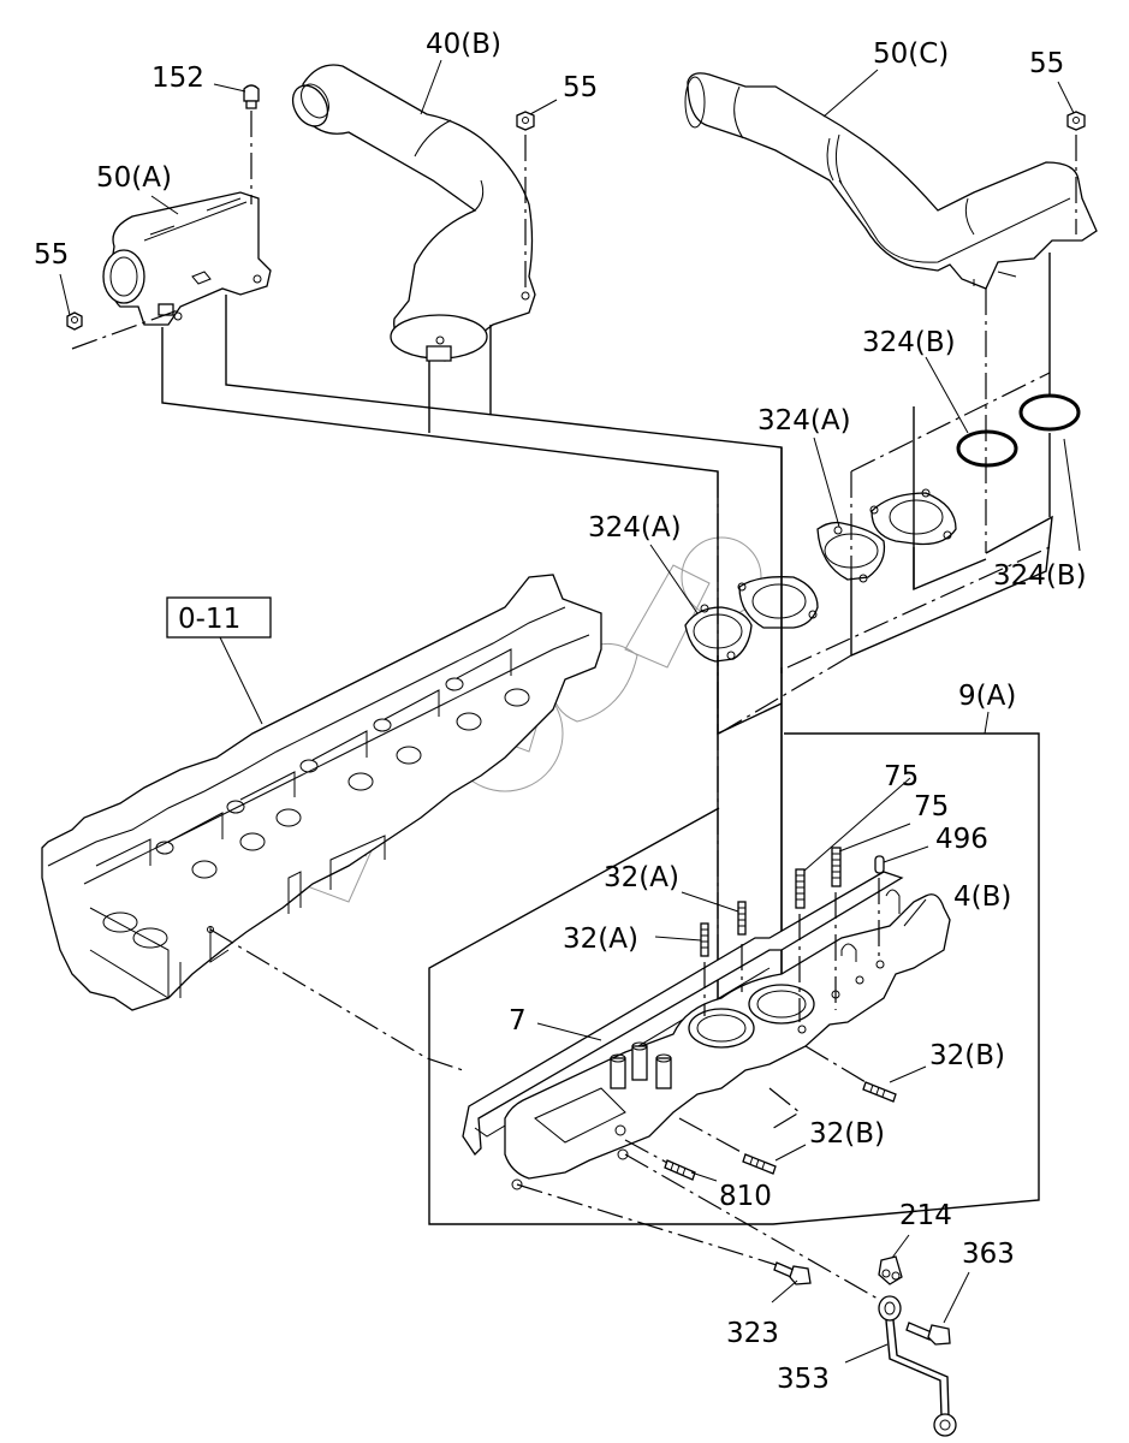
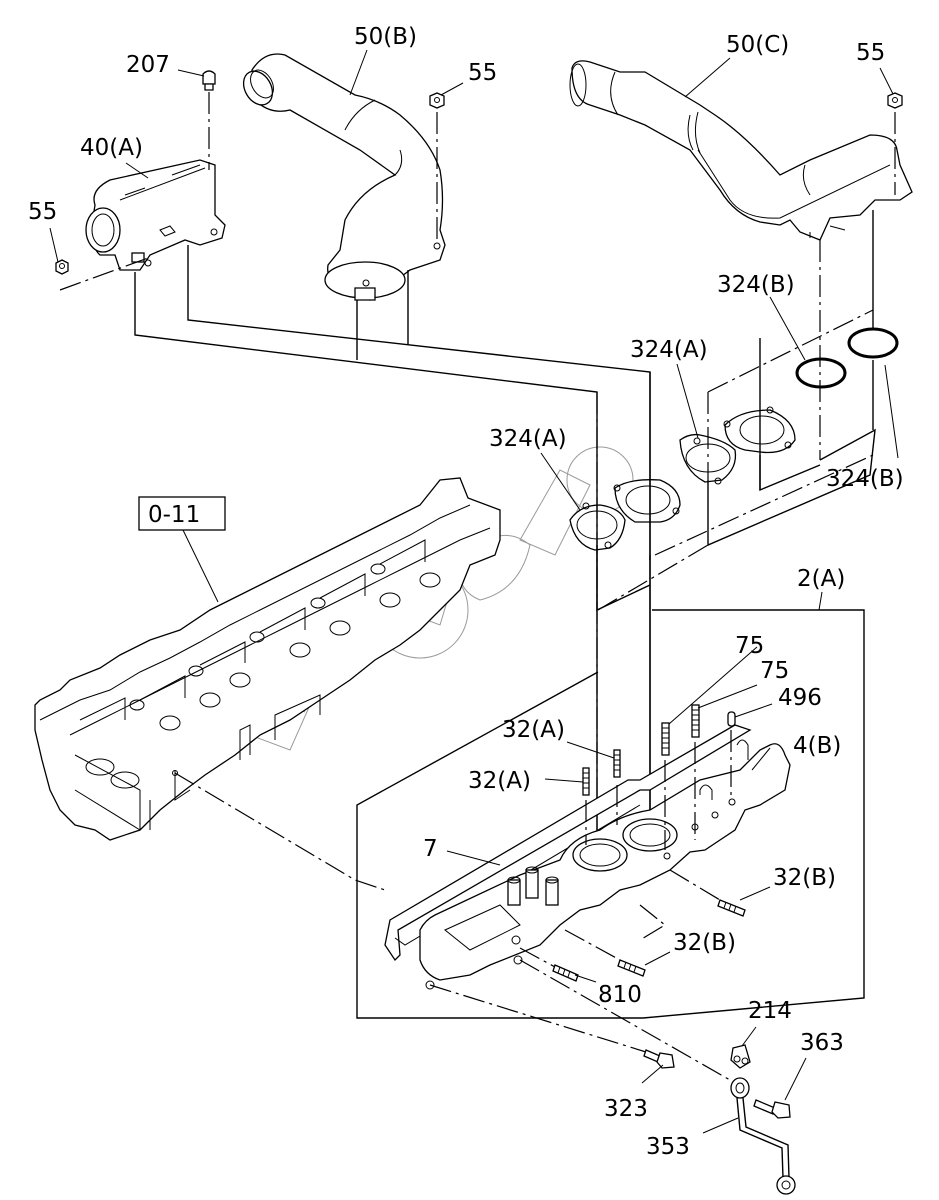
  0-11
- 152
+ 207
- 40(B)
+ 50(B)
  55
- 50(A)
+ 40(A)
  55
  50(C)
  55
  324(B)
  324(A)
  324(A)
  324(B)
- 9(A)
+ 2(A)
  75
  75
  496
  32(A)
  4(B)
  32(A)
  7
  32(B)
  32(B)
  810
  214
  363
  323
  353
